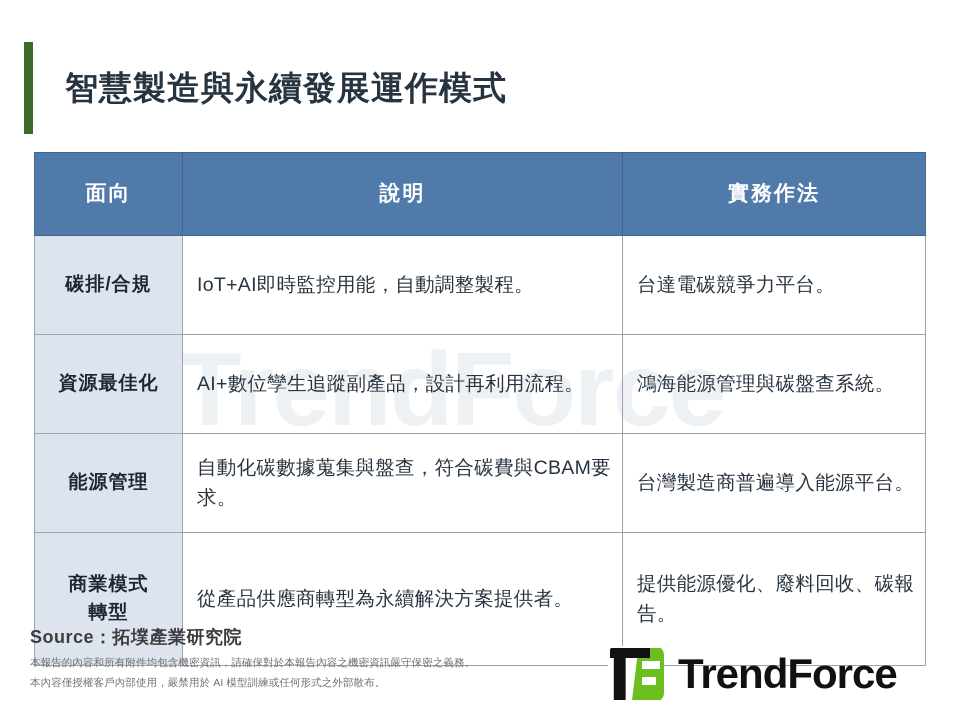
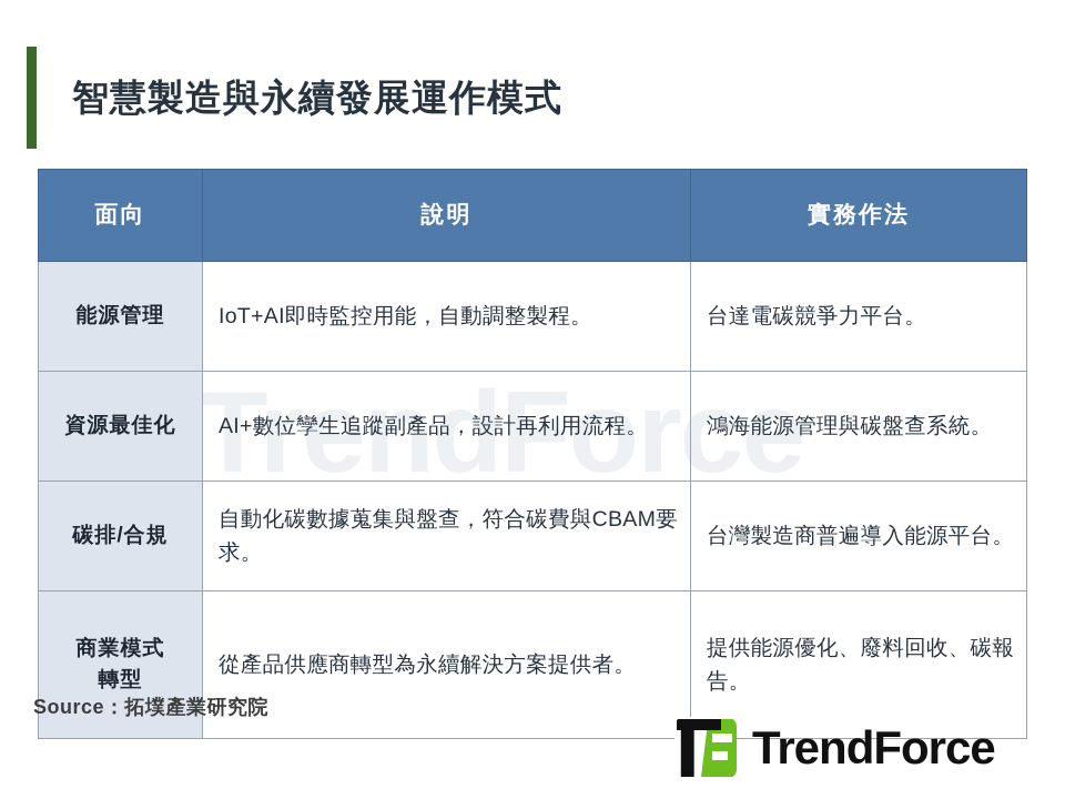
  TrendForce
  智慧製造與永續發展運作模式
  面向	說明	實務作法
- 碳排/合規	IoT+AI即時監控用能，自動調整製程。	台達電碳競爭力平台。
+ 能源管理	IoT+AI即時監控用能，自動調整製程。	台達電碳競爭力平台。
  資源最佳化	AI+數位孿生追蹤副產品，設計再利用流程。	鴻海能源管理與碳盤查系統。
- 能源管理	自動化碳數據蒐集與盤查，符合碳費與CBAM要求。	台灣製造商普遍導入能源平台。
+ 碳排/合規	自動化碳數據蒐集與盤查，符合碳費與CBAM要求。	台灣製造商普遍導入能源平台。
  商業模式轉型	從產品供應商轉型為永續解決方案提供者。	提供能源優化、廢料回收、碳報告。
  Source：拓墣產業研究院
- 本報告的內容和所有附件均包含機密資訊，請確保對於本報告內容之機密資訊嚴守保密之義務。
- 本內容僅授權客戶內部使用，嚴禁用於 AI 模型訓練或任何形式之外部散布。
  TrendForce
